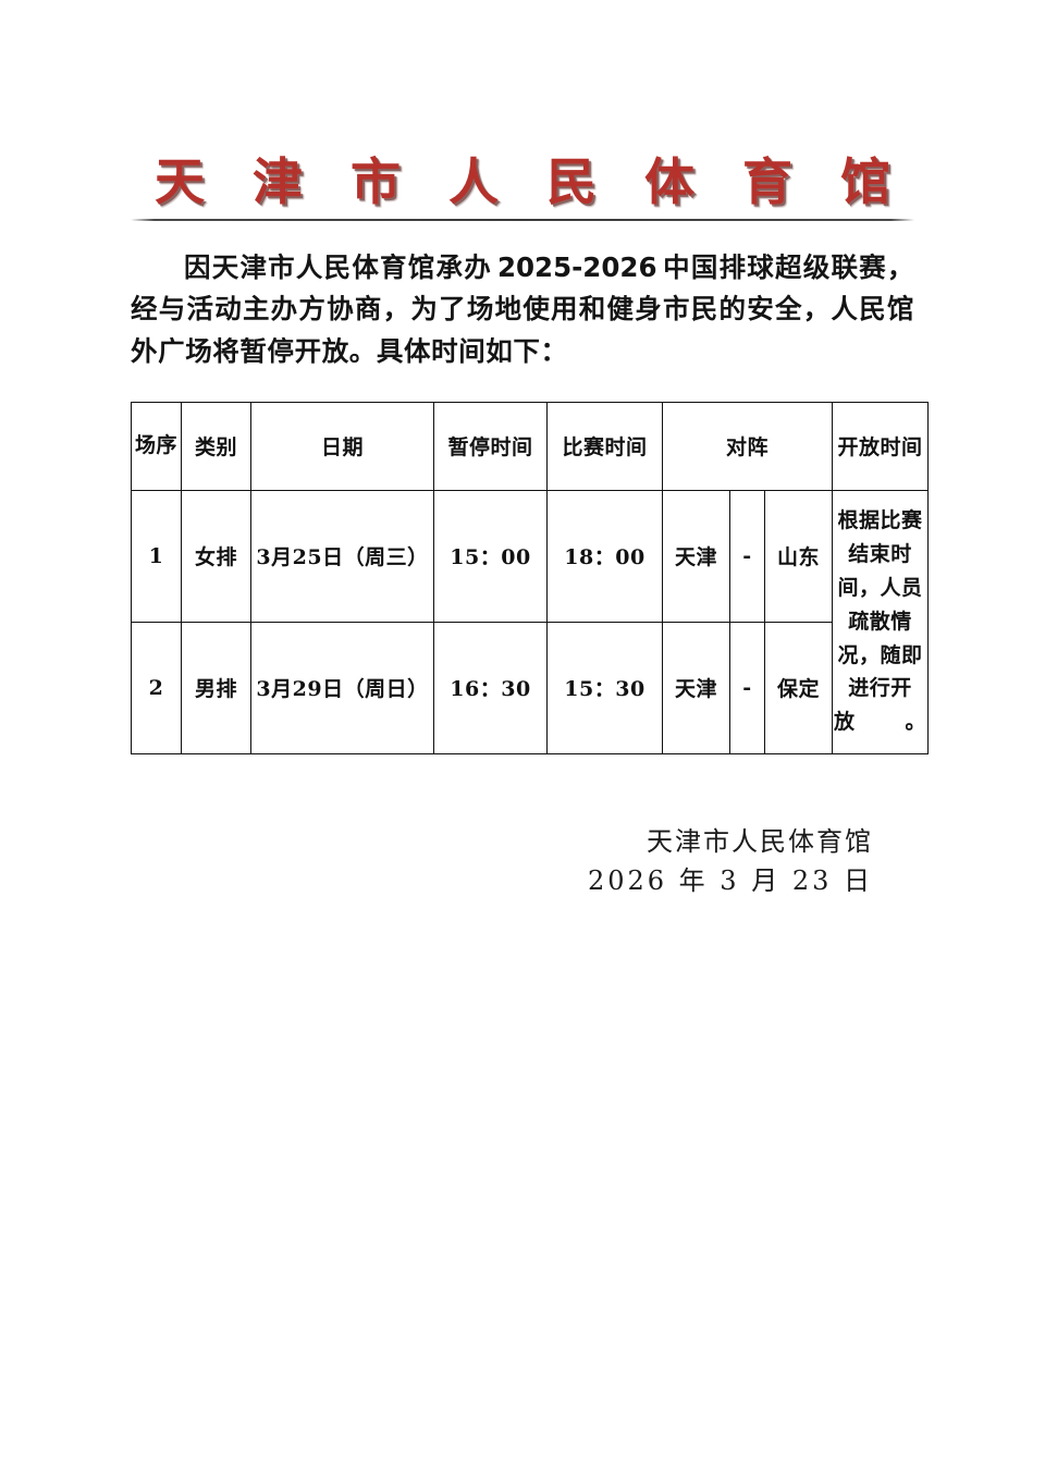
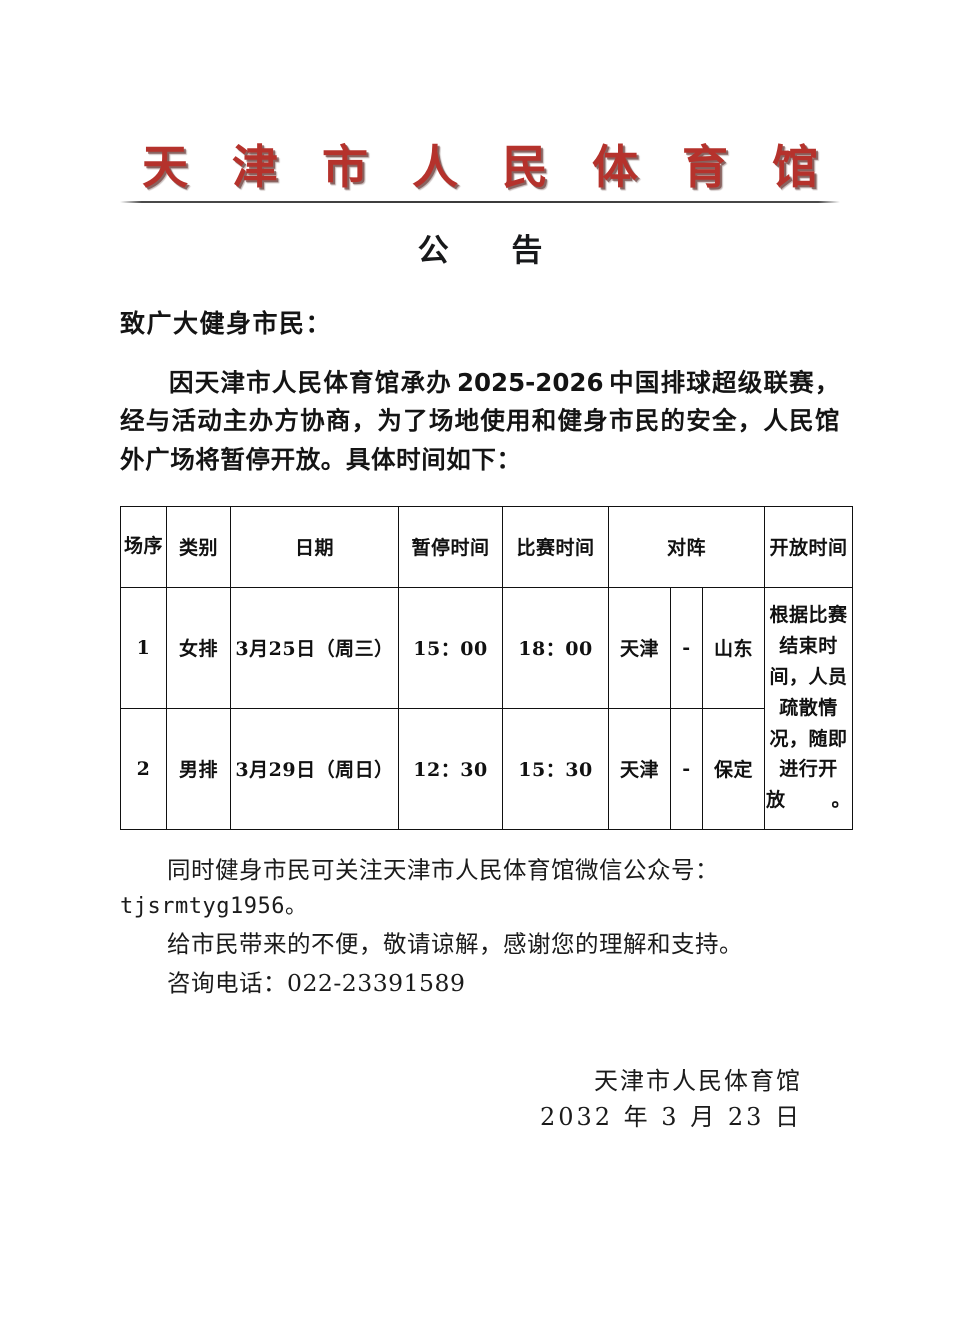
  天 津 市 人 民 体 育 馆
+ 公 告
+ 致广大健身市民：
  因天津市人民体育馆承办 2025-2026 中国排球超级联赛，经与活动主办方协商，为了场地使用和健身市民的安全，人民馆外广场将暂停开放。具体时间如下：
  场序	类别	日期	暂停时间	比赛时间	对阵	开放时间
  1	女排	3月25日（周三）	15：00	18：00	天津	-	山东	根据比赛结束时间，人员疏散情况，随即进行开放。
- 2	男排	3月29日（周日）	16：30	15：30	天津	-	保定
+ 2	男排	3月29日（周日）	12：30	15：30	天津	-	保定
+ 同时健身市民可关注天津市人民体育馆微信公众号：
+ tjsrmtyg1956。
+ 给市民带来的不便，敬请谅解，感谢您的理解和支持。
+ 咨询电话：022-23391589
  天津市人民体育馆
- 2026 年 3 月 23 日
+ 2032 年 3 月 23 日
